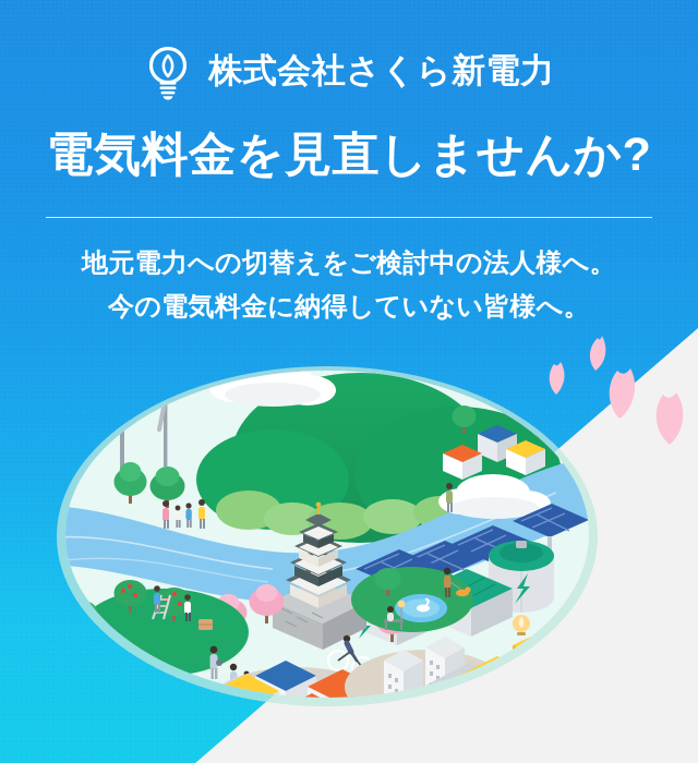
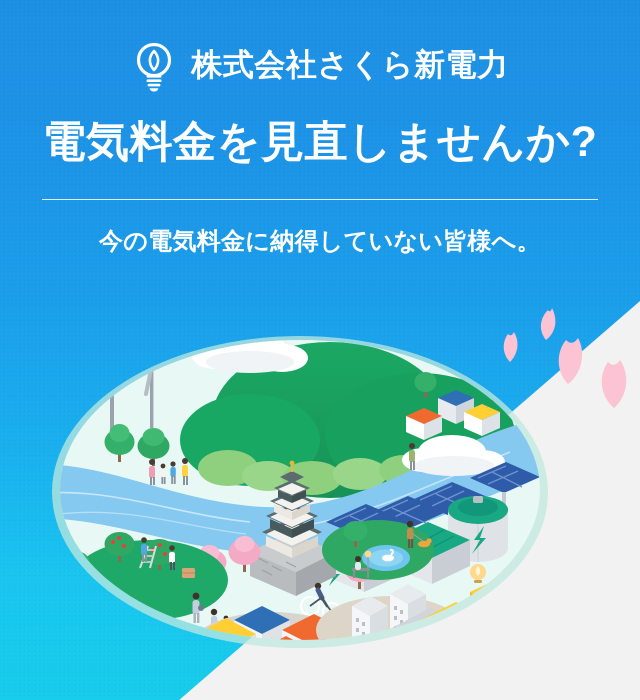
  株式会社さくら新電力
  電気料金を見直しませんか?
- 地元電力への切替えをご検討中の法人様へ。
  今の電気料金に納得していない皆様へ。
